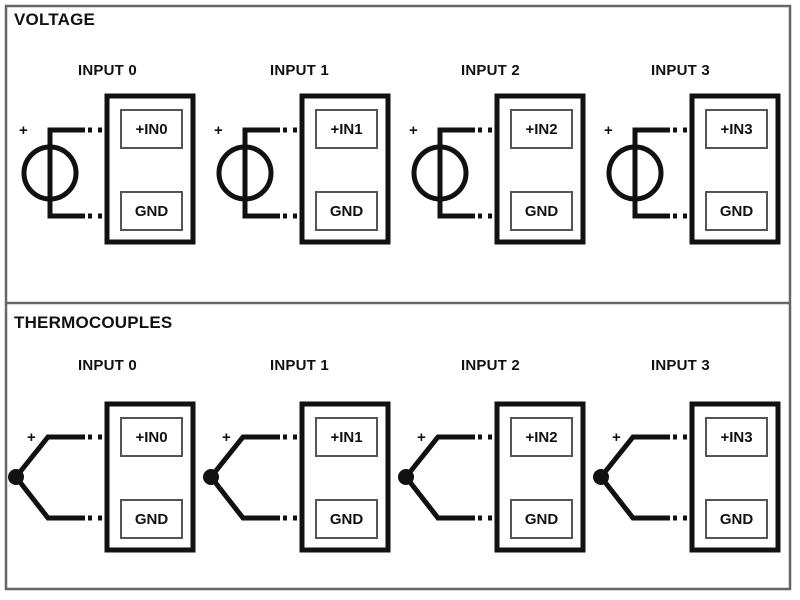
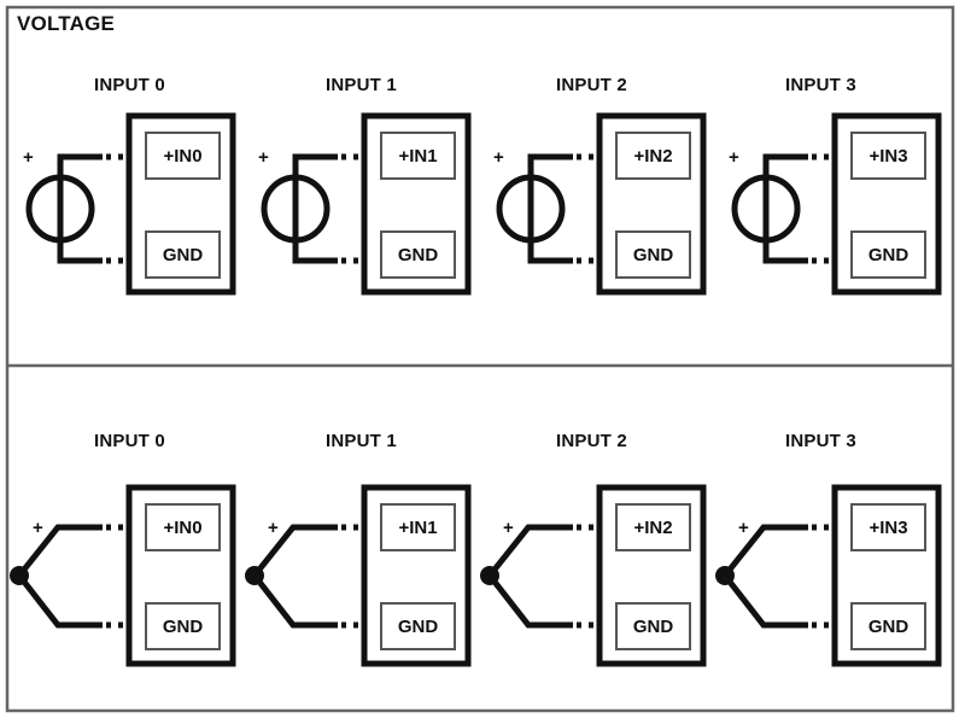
  VOLTAGE
  INPUT 0
  INPUT 1
  INPUT 2
  INPUT 3
  +IN0
  GND
  +IN1
  GND
  +IN2
  GND
  +IN3
  GND
  +
  +
  +
  +
- THERMOCOUPLES
  INPUT 0
  INPUT 1
  INPUT 2
  INPUT 3
  +IN0
  GND
  +IN1
  GND
  +IN2
  GND
  +IN3
  GND
  +
  +
  +
  +
